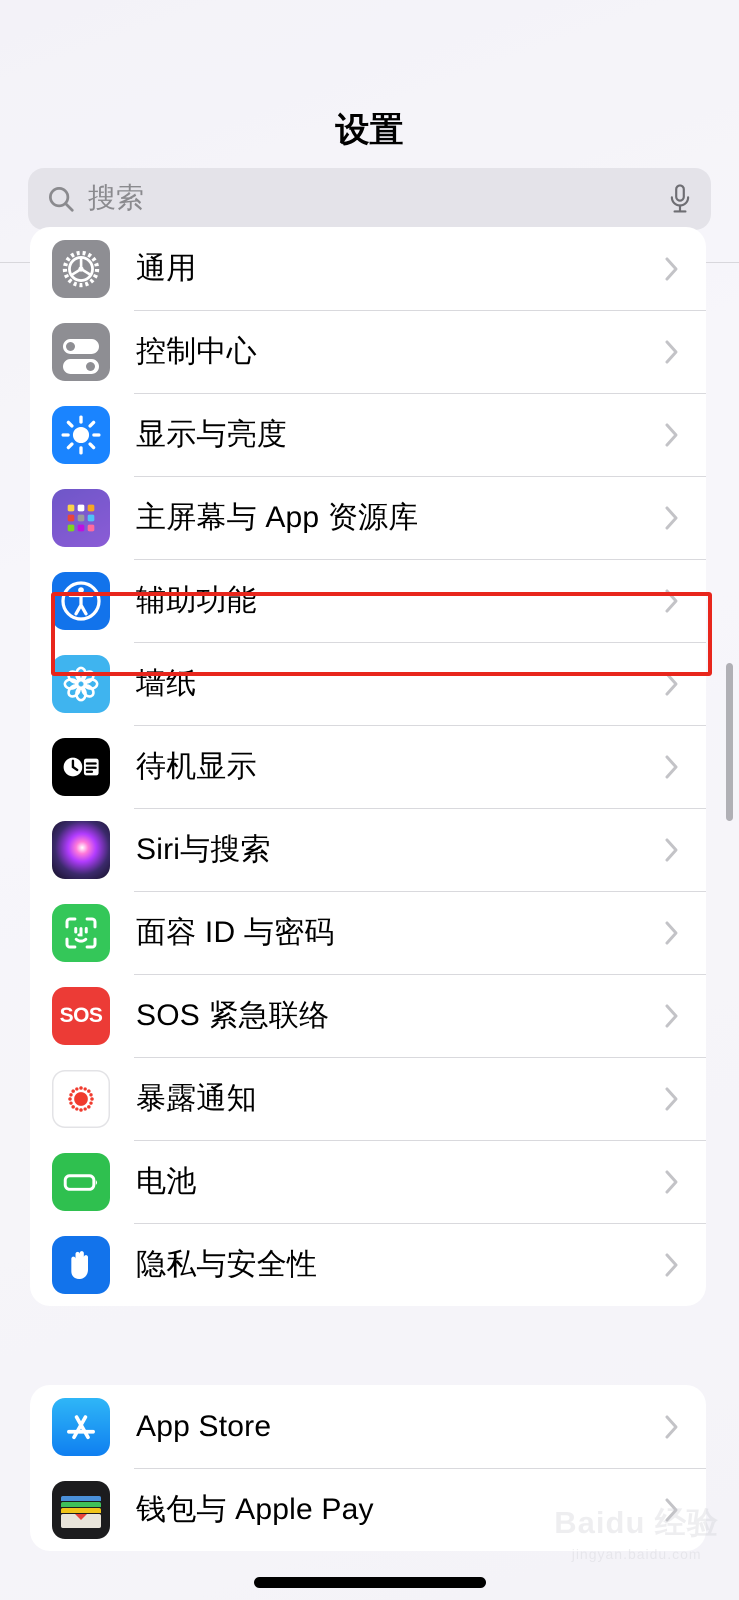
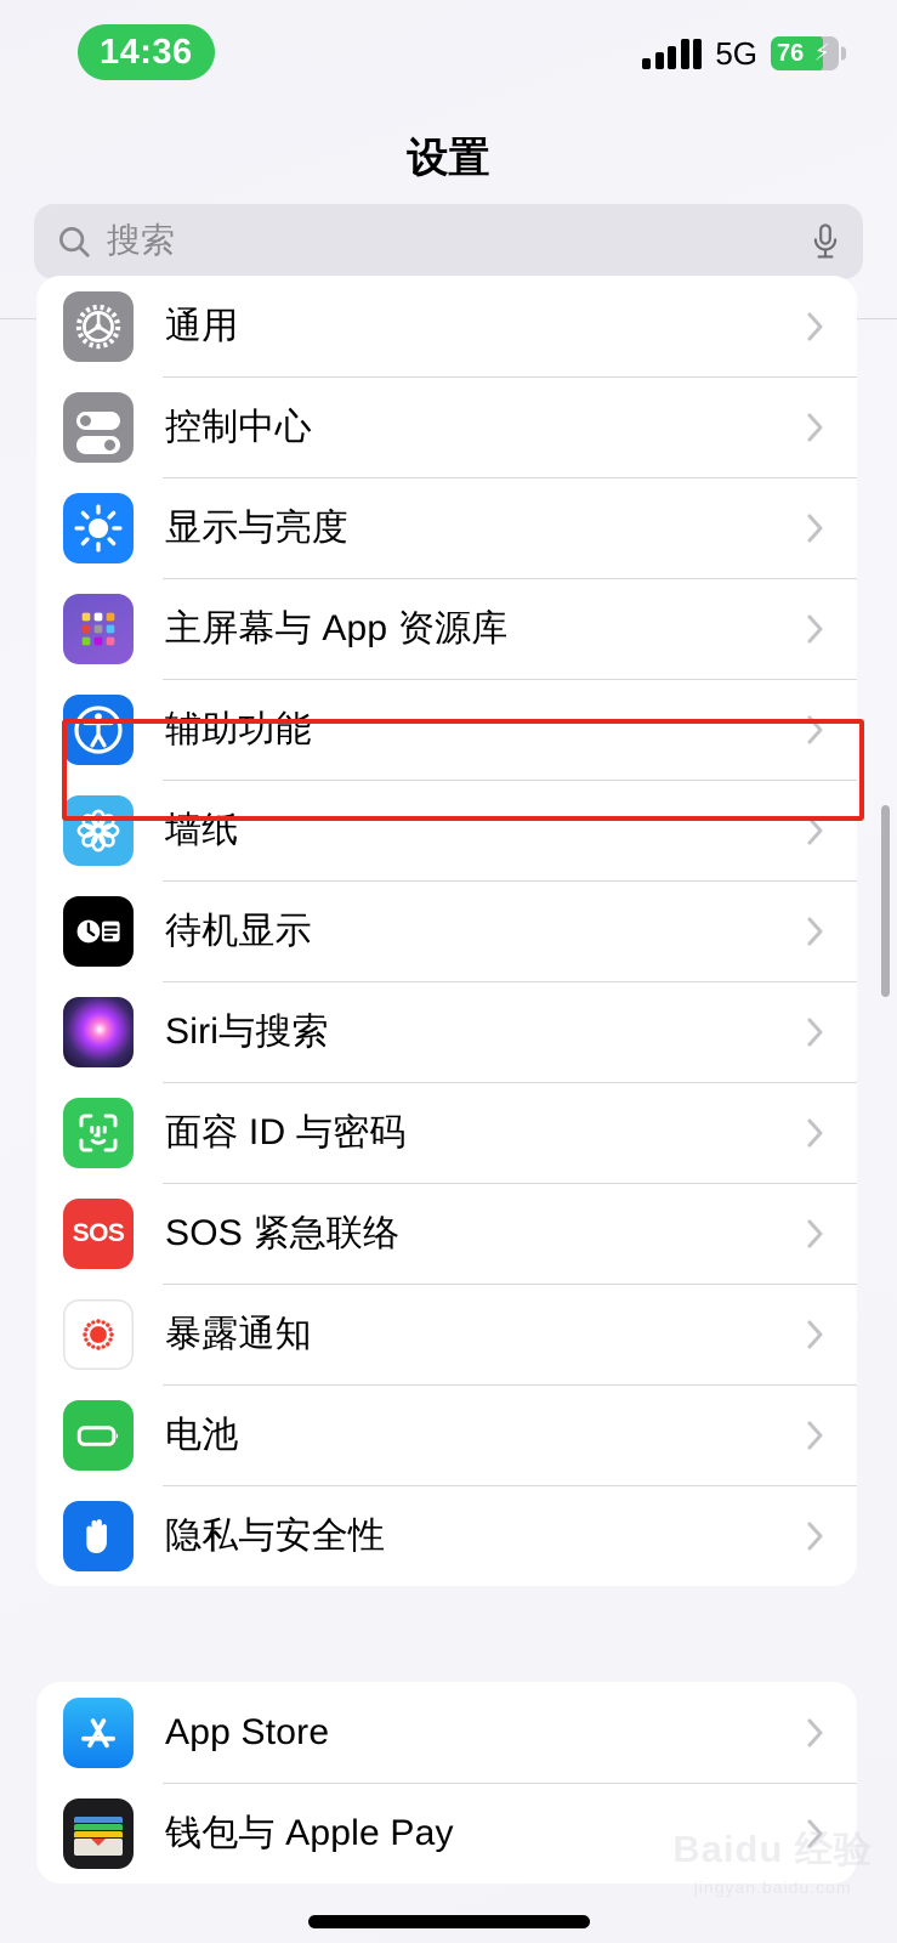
+ 14:36
+ 5G
+ 76
+ ⚡
  设置
  搜索
  通用
  控制中心
  显示与亮度
  主屏幕与 App 资源库
  辅助功能
  墙纸
  待机显示
  Siri与搜索
  面容 ID 与密码
  SOS
  SOS 紧急联络
  暴露通知
  电池
  隐私与安全性
  App Store
  钱包与 Apple Pay
  Baidu 经验
  jingyan.baidu.com
